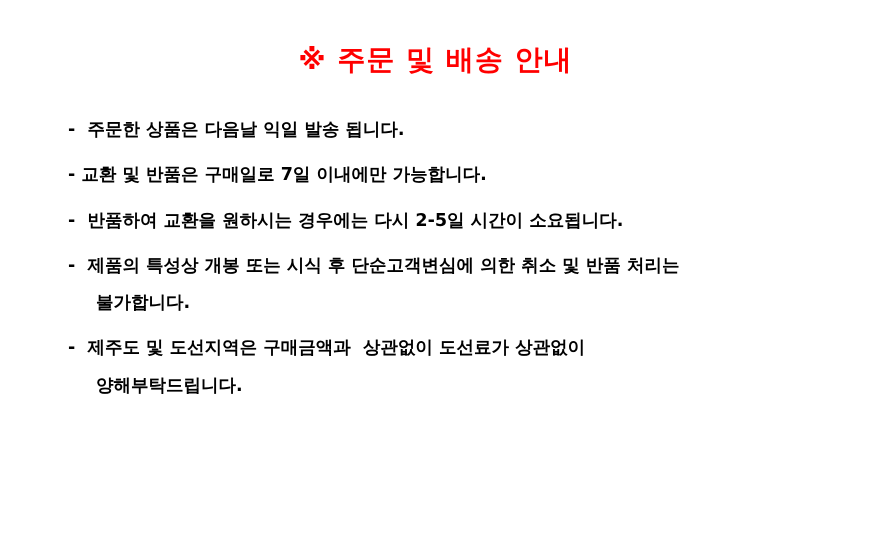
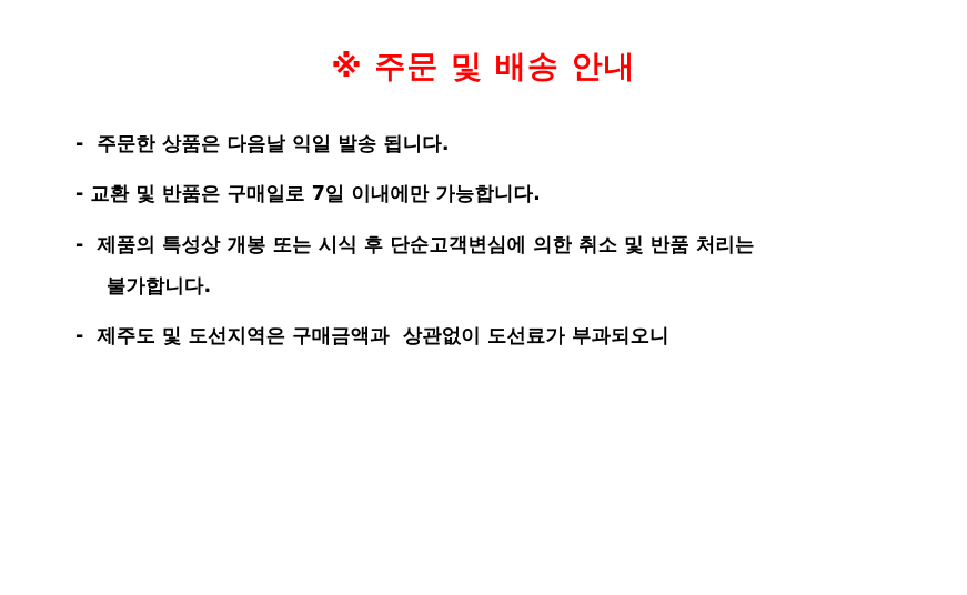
  ※ 주문 및 배송 안내
  - 주문한 상품은 다음날 익일 발송 됩니다.
  - 교환 및 반품은 구매일로 7일 이내에만 가능합니다.
- - 반품하여 교환을 원하시는 경우에는 다시 2-5일 시간이 소요됩니다.
  - 제품의 특성상 개봉 또는 시식 후 단순고객변심에 의한 취소 및 반품 처리는
  불가합니다.
- - 제주도 및 도선지역은 구매금액과 상관없이 도선료가 상관없이
+ - 제주도 및 도선지역은 구매금액과 상관없이 도선료가 부과되오니
- 양해부탁드립니다.
